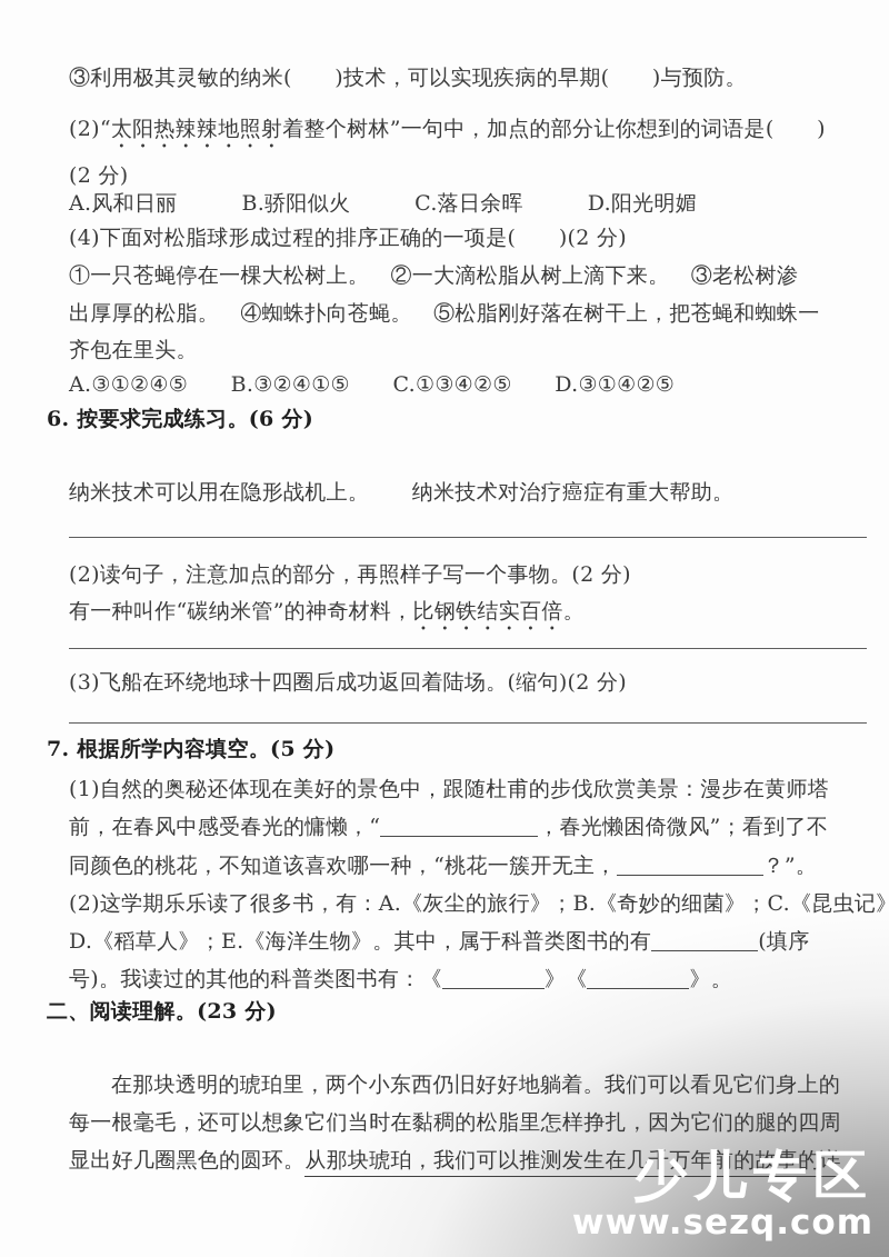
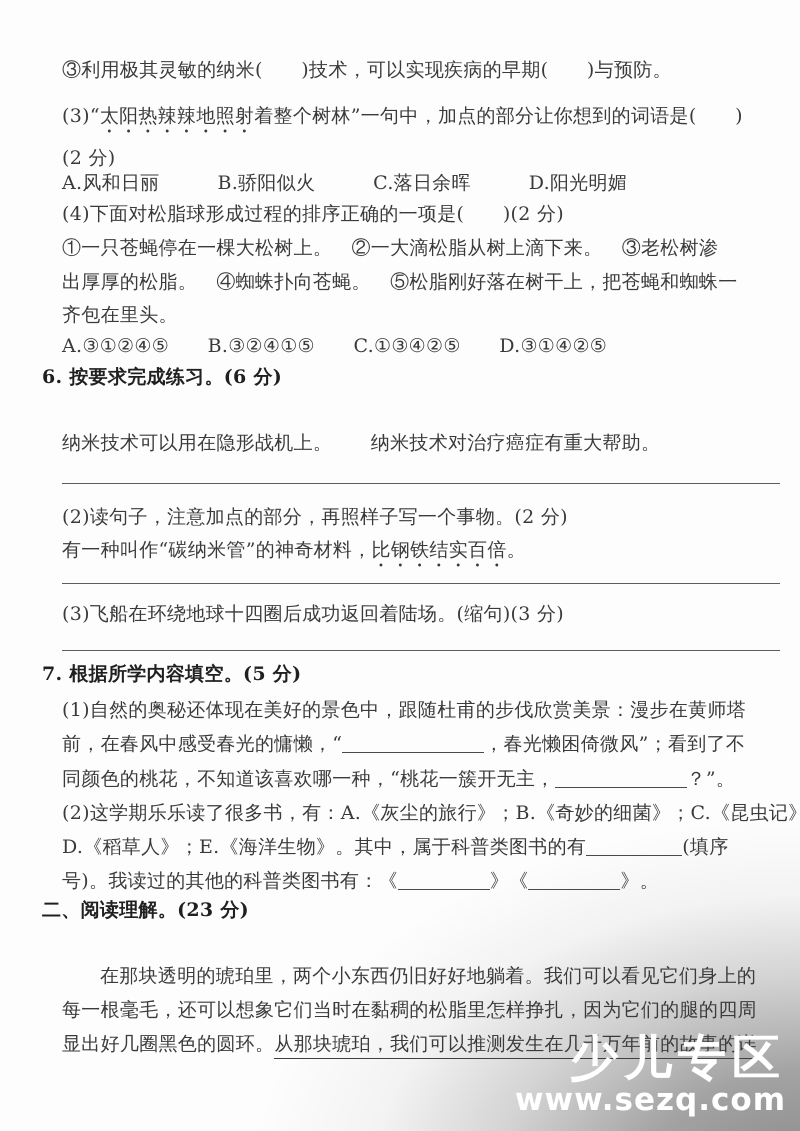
  ③利用极其灵敏的纳米( )技术，可以实现疾病的早期( )与预防。
- (2)“太阳热辣辣地照射着整个树林”一句中，加点的部分让你想到的词语是( )
+ (3)“太阳热辣辣地照射着整个树林”一句中，加点的部分让你想到的词语是( )
  (2 分)
  A.风和日丽 B.骄阳似火 C.落日余晖 D.阳光明媚
  (4)下面对松脂球形成过程的排序正确的一项是( )(2 分)
  ①一只苍蝇停在一棵大松树上。 ②一大滴松脂从树上滴下来。 ③老松树渗
  出厚厚的松脂。 ④蜘蛛扑向苍蝇。 ⑤松脂刚好落在树干上，把苍蝇和蜘蛛一
  齐包在里头。
  A.③①②④⑤ B.③②④①⑤ C.①③④②⑤ D.③①④②⑤
  6. 按要求完成练习。(6 分)
  纳米技术可以用在隐形战机上。 纳米技术对治疗癌症有重大帮助。
  (2)读句子，注意加点的部分，再照样子写一个事物。(2 分)
  有一种叫作“碳纳米管”的神奇材料，比钢铁结实百倍。
- (3)飞船在环绕地球十四圈后成功返回着陆场。(缩句)(2 分)
+ (3)飞船在环绕地球十四圈后成功返回着陆场。(缩句)(3 分)
  7. 根据所学内容填空。(5 分)
  (1)自然的奥秘还体现在美好的景色中，跟随杜甫的步伐欣赏美景：漫步在黄师塔
  前，在春风中感受春光的慵懒，“ ，春光懒困倚微风”；看到了不
  同颜色的桃花，不知道该喜欢哪一种，“桃花一簇开无主， ？”。
  (2)这学期乐乐读了很多书，有：A.《灰尘的旅行》；B.《奇妙的细菌》；C.《昆虫记》
  D.《稻草人》；E.《海洋生物》。其中，属于科普类图书的有 (填序
  号)。我读过的其他的科普类图书有：《 》《 》。
  二、阅读理解。(23 分)
  在那块透明的琥珀里，两个小东西仍旧好好地躺着。我们可以看见它们身上的
  每一根毫毛，还可以想象它们当时在黏稠的松脂里怎样挣扎，因为它们的腿的四周
  显出好几圈黑色的圆环。从那块琥珀，我们可以推测发生在几千万年前的故事的详
  少儿专区
  www.sezq.com
